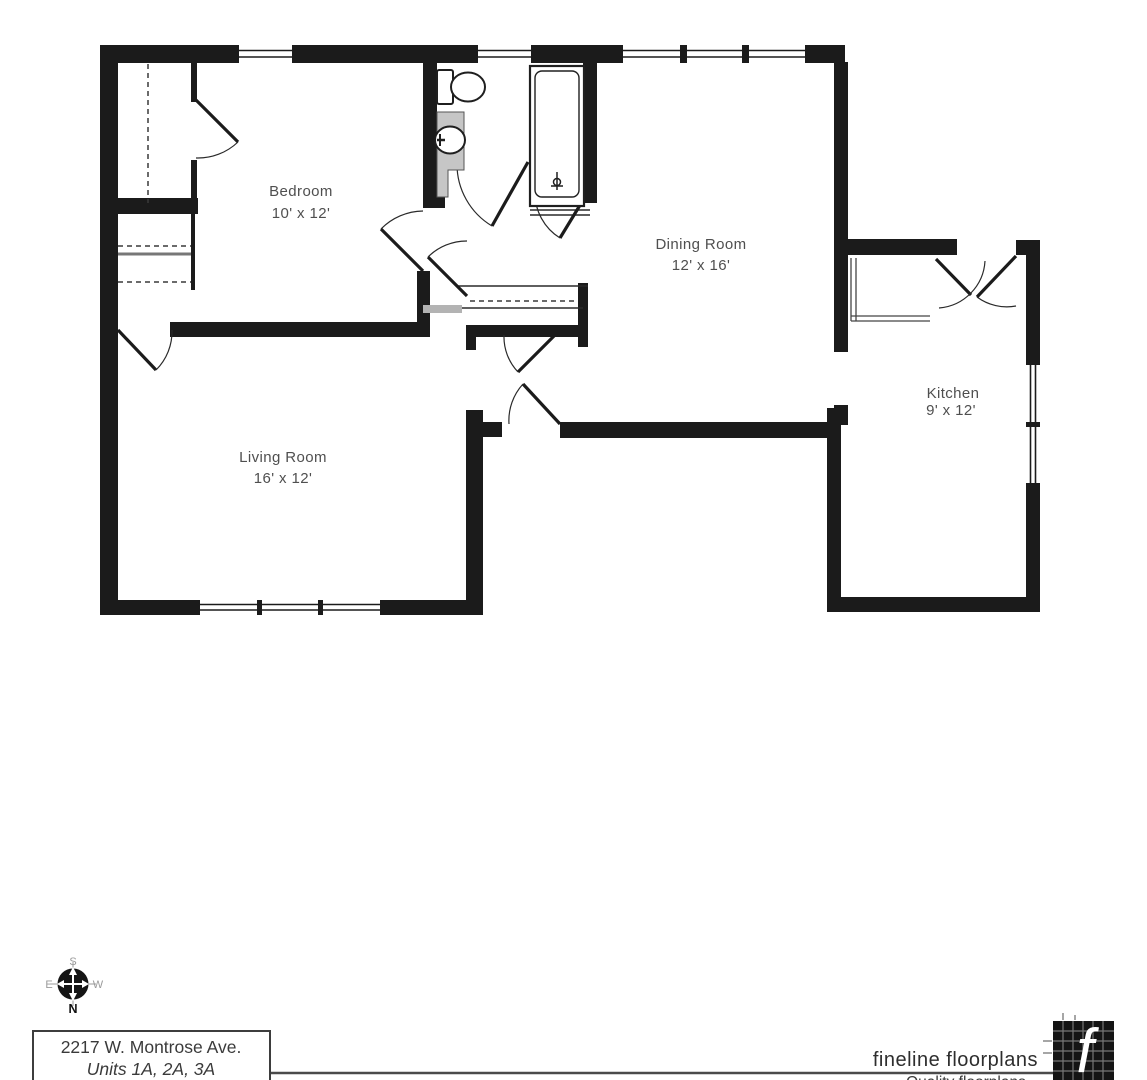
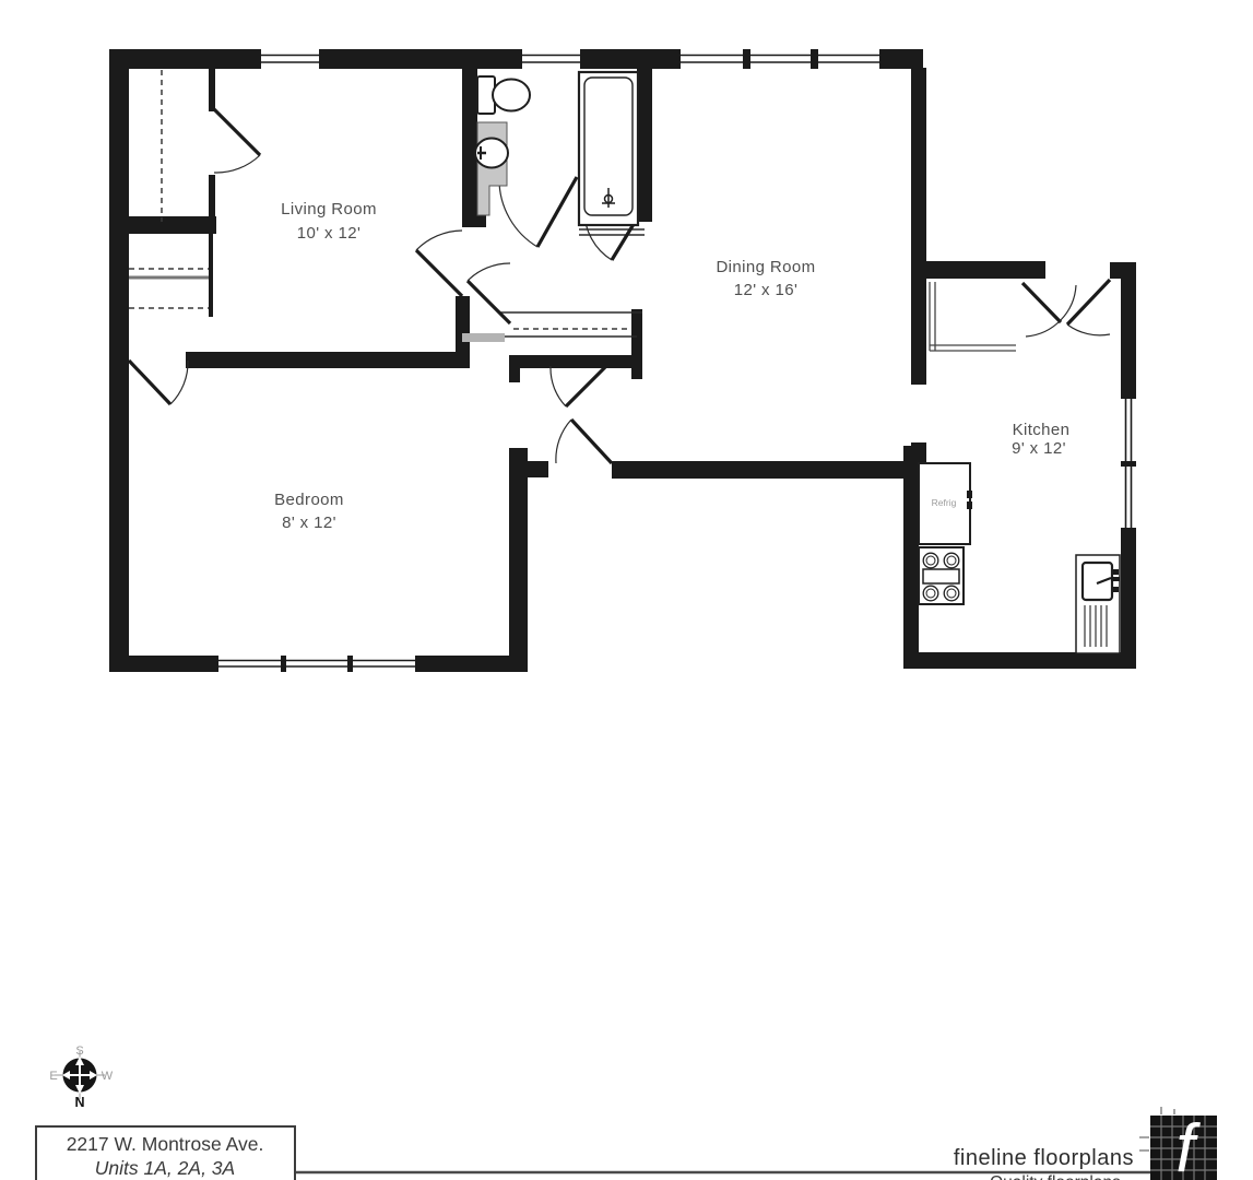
+ Refrig
- Bedroom
+ Living Room
  10' x 12'
  Dining Room
  12' x 16'
- Living Room
+ Bedroom
- 16' x 12'
+ 8' x 12'
  Kitchen
  9' x 12'
  S
  E
  W
  N
  2217 W. Montrose Ave.
  Units 1A, 2A, 3A
  fineline floorplans
  f
